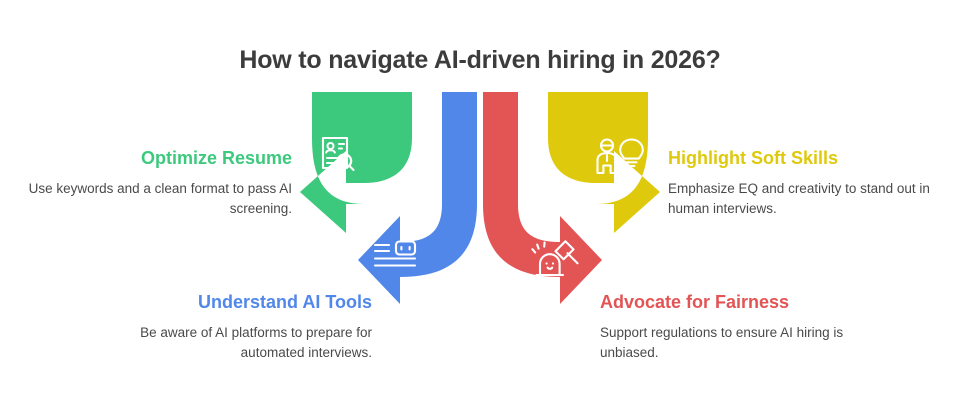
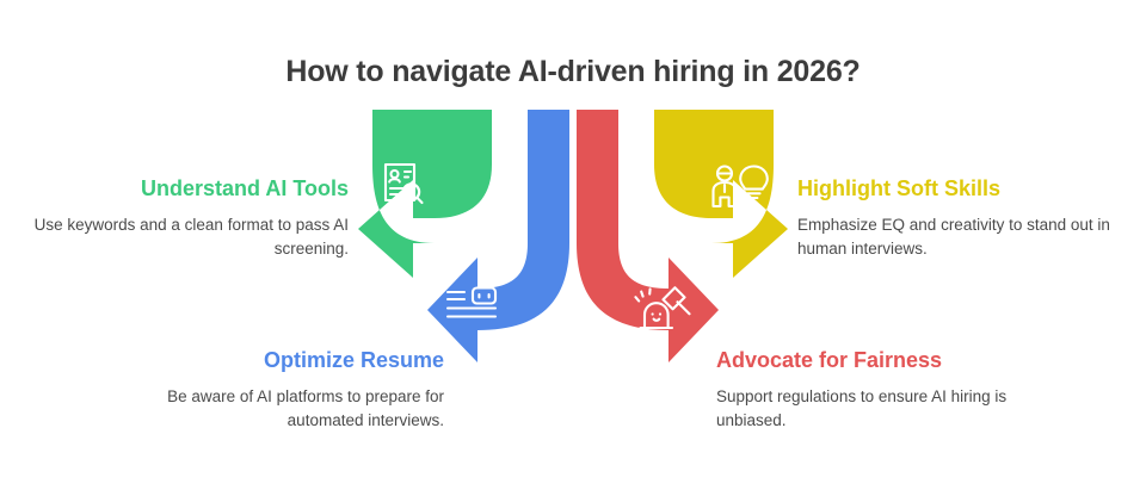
  How to navigate AI-driven hiring in 2026?
- Optimize Resume
+ Understand AI Tools
  Use keywords and a clean format to pass AI screening.
  Highlight Soft Skills
  Emphasize EQ and creativity to stand out in human interviews.
- Understand AI Tools
+ Optimize Resume
  Be aware of AI platforms to prepare for automated interviews.
  Advocate for Fairness
  Support regulations to ensure AI hiring is unbiased.
